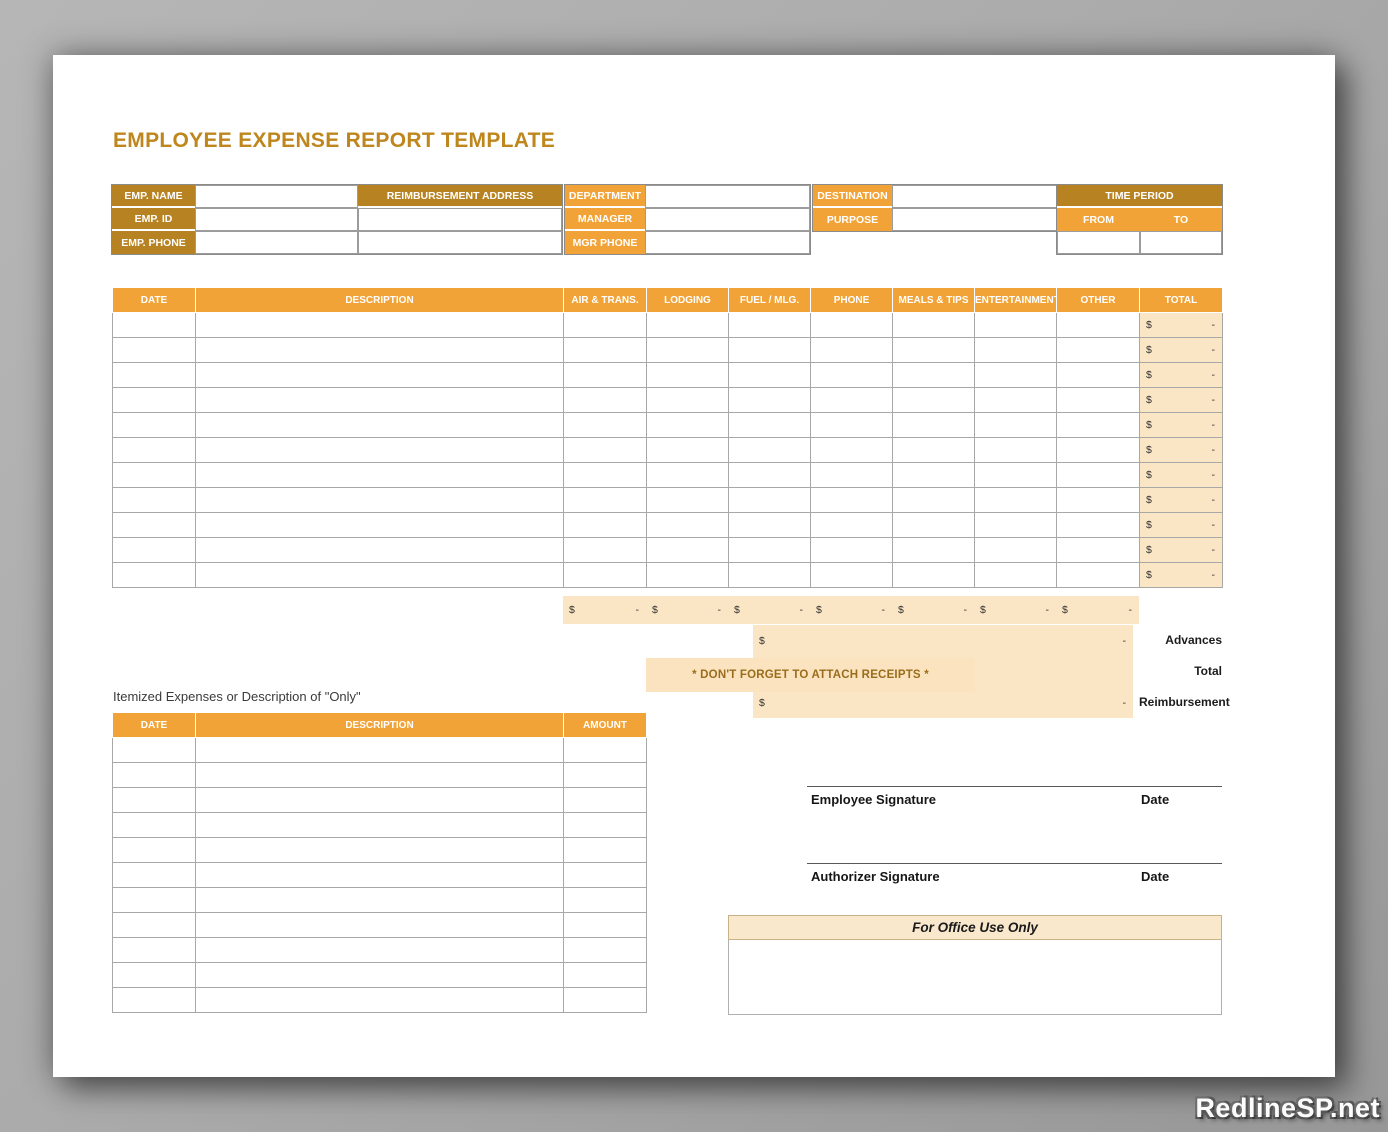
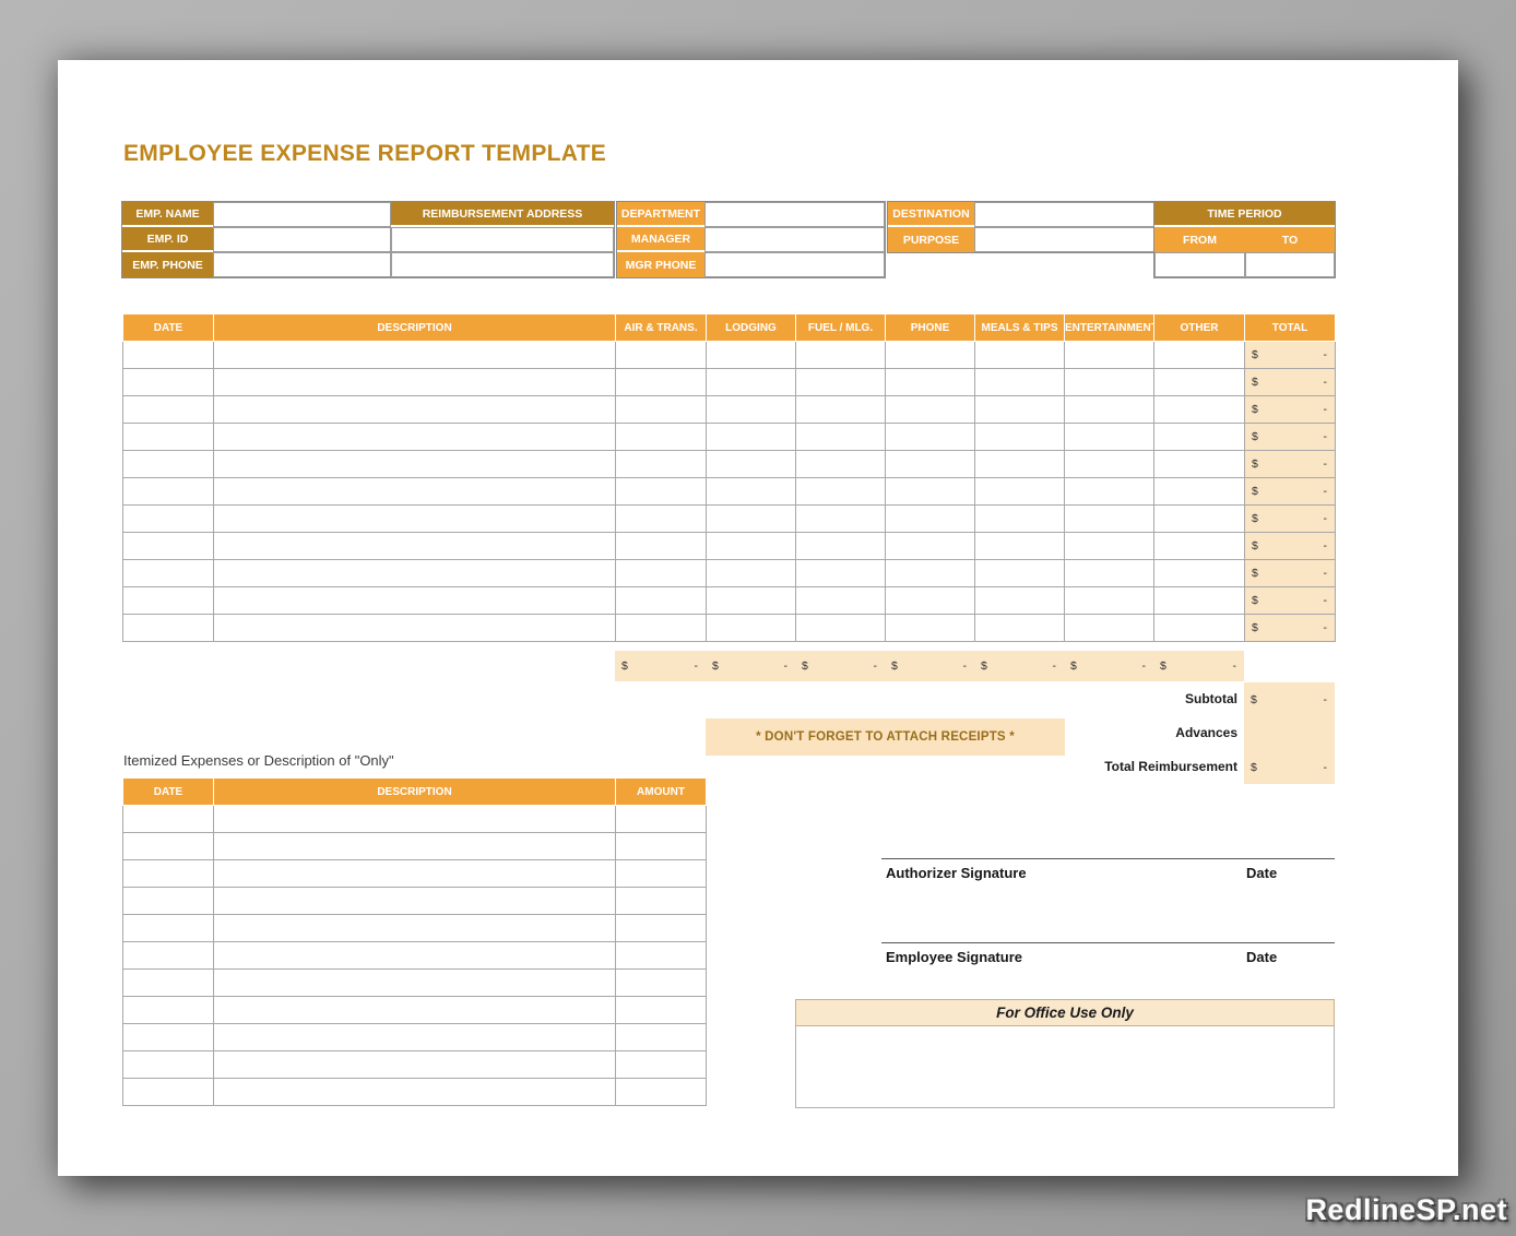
  EMPLOYEE EXPENSE REPORT TEMPLATE
  EMP. NAME		REIMBURSEMENT ADDRESS
  EMP. ID
  EMP. PHONE
  DEPARTMENT
  MANAGER
  MGR PHONE
  DESTINATION
  PURPOSE
  TIME PERIOD
  FROM	TO
  DATE	DESCRIPTION	AIR & TRANS.	LODGING	FUEL / MLG.	PHONE	MEALS & TIPS	ENTERTAINMEN	OTHER	TOTAL
  									$ -
  									$ -
  									$ -
  									$ -
  									$ -
  									$ -
  									$ -
  									$ -
  									$ -
  									$ -
  									$ -
  $
  -
  $
  -
  $
  -
  $
  -
  $
  -
  $
  -
  $
  -
+ Subtotal
  $
  -
  Advances
  Total Reimbursement
  $
  -
  * DON'T FORGET TO ATTACH RECEIPTS *
  Itemized Expenses or Description of "Only"
  DATE	DESCRIPTION	AMOUNT
- Employee Signature
+ Authorizer Signature
  Date
- Authorizer Signature
+ Employee Signature
  Date
  For Office Use Only
  RedlineSP.net
